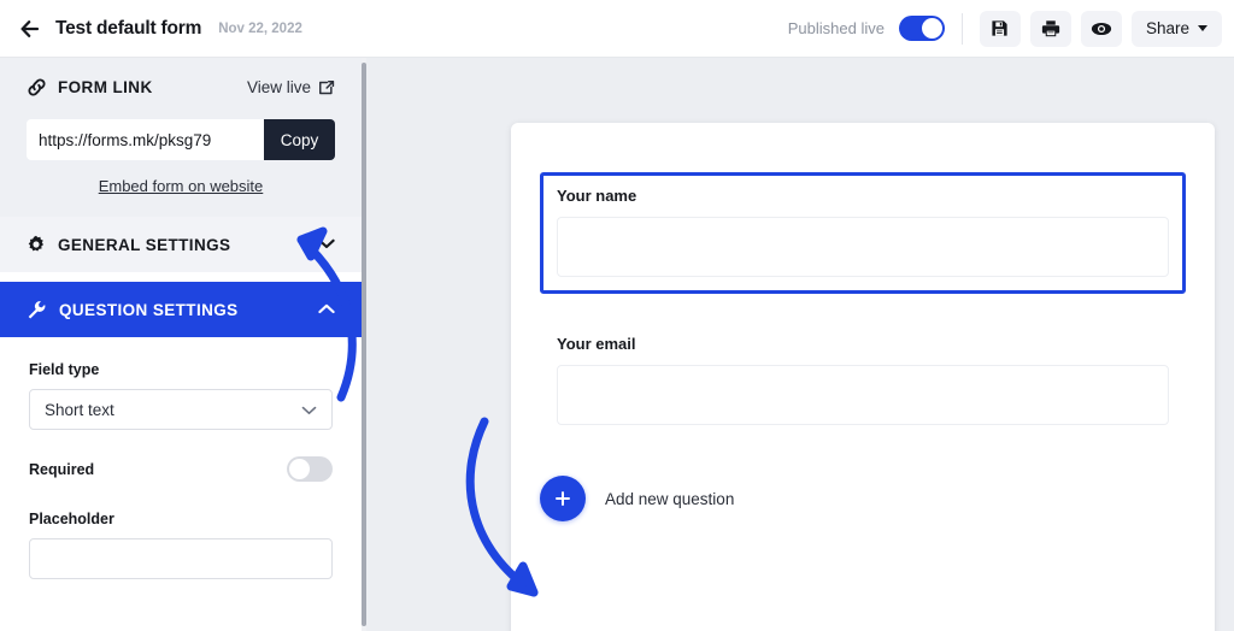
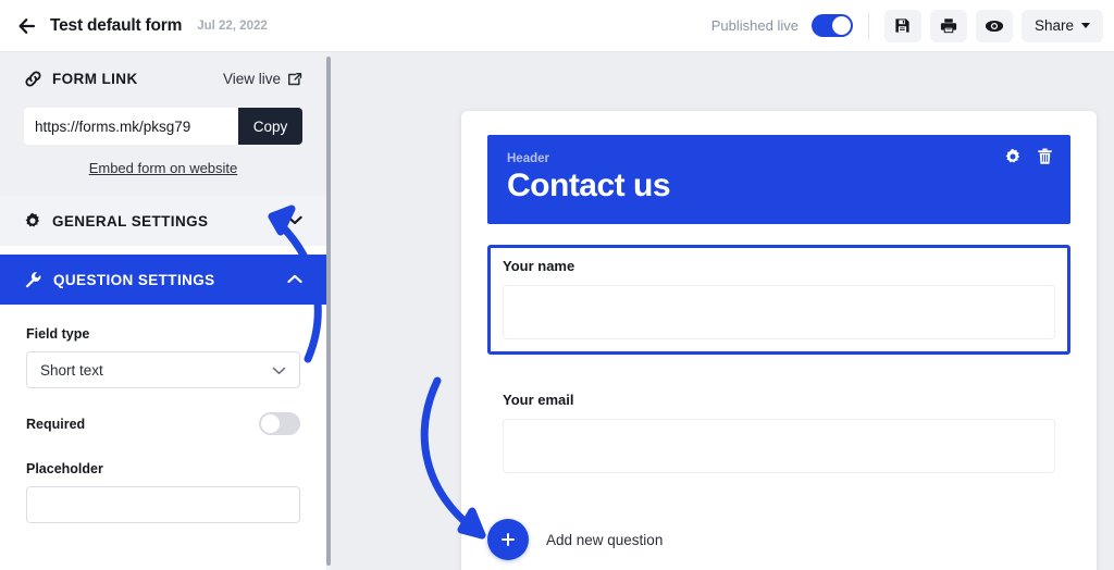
  Test default form
- Nov 22, 2022
+ Jul 22, 2022
  Published live
  Share
  FORM LINK
  View live
  https://forms.mk/pksg79
  Copy
  Embed form on website
  GENERAL SETTINGS
  QUESTION SETTINGS
  Field type
  Short text
  Required
  Placeholder
+ Header
+ Contact us
  Your name
  Your email
  Add new question
